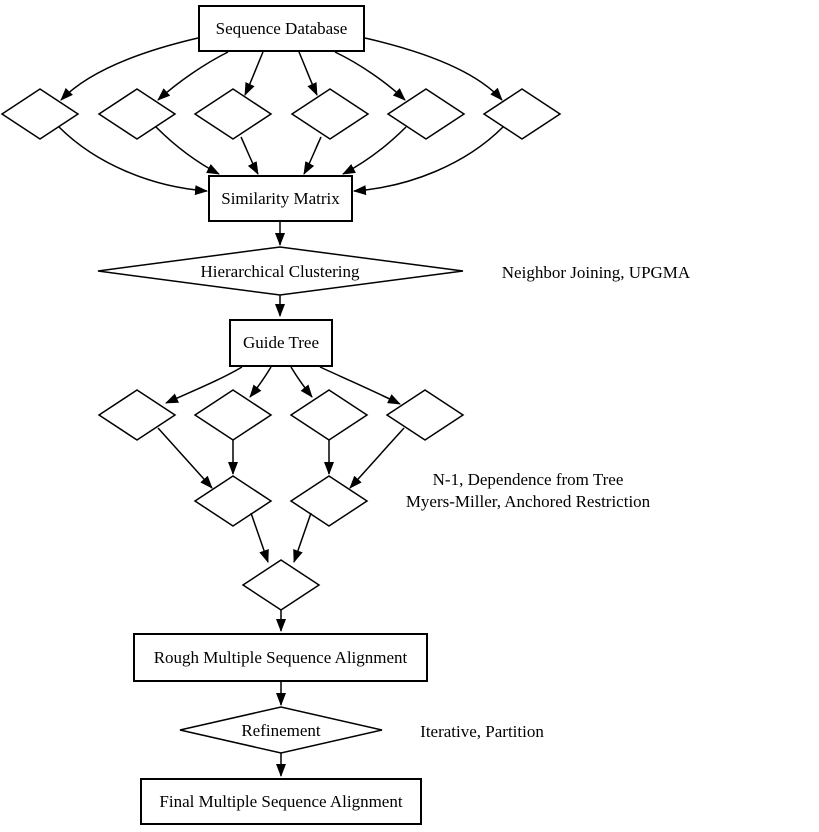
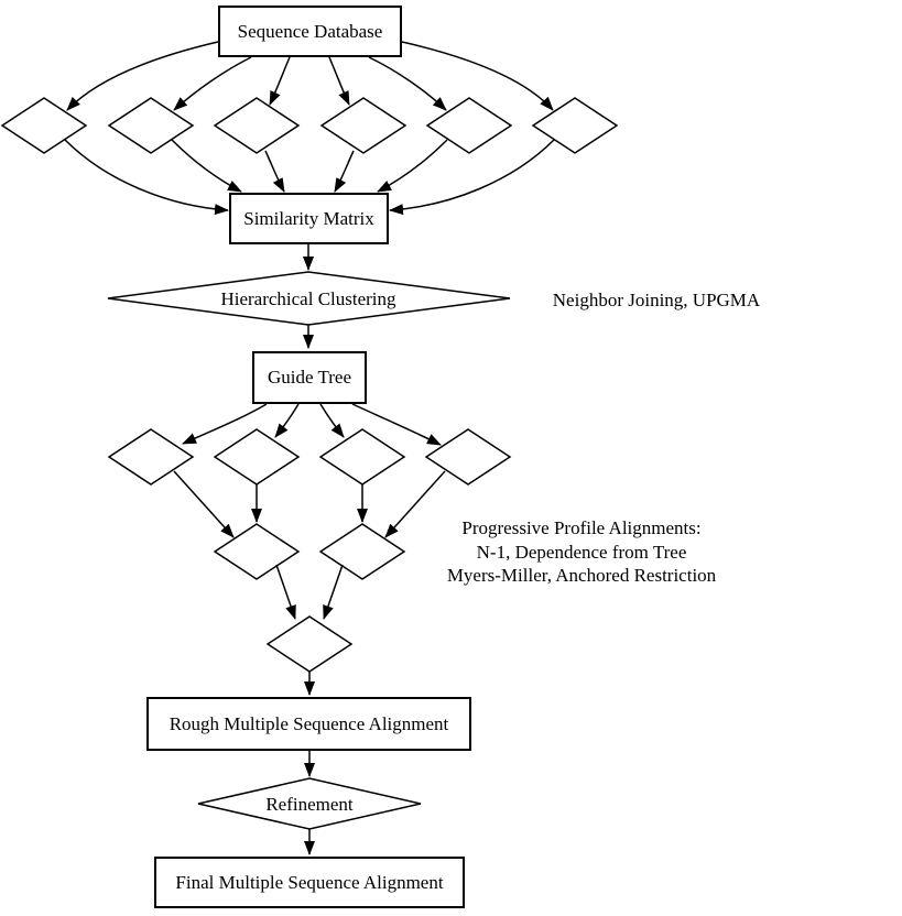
  Sequence Database
  Similarity Matrix
  Guide Tree
  Rough Multiple Sequence Alignment
  Final Multiple Sequence Alignment
  Hierarchical Clustering
  Refinement
  Neighbor Joining, UPGMA
+ Progressive Profile Alignments:
  N-1, Dependence from Tree
  Myers-Miller, Anchored Restriction
- Iterative, Partition
